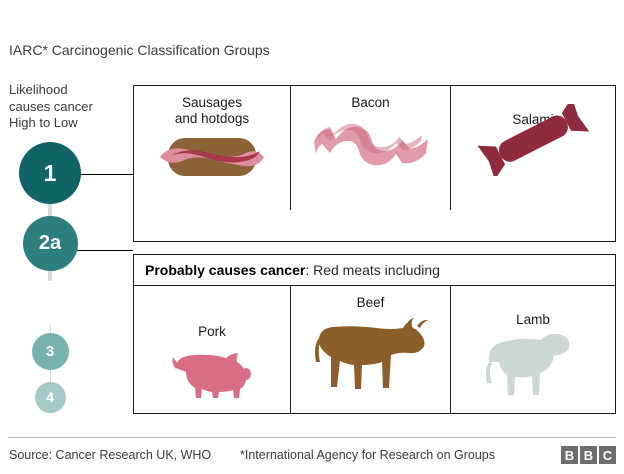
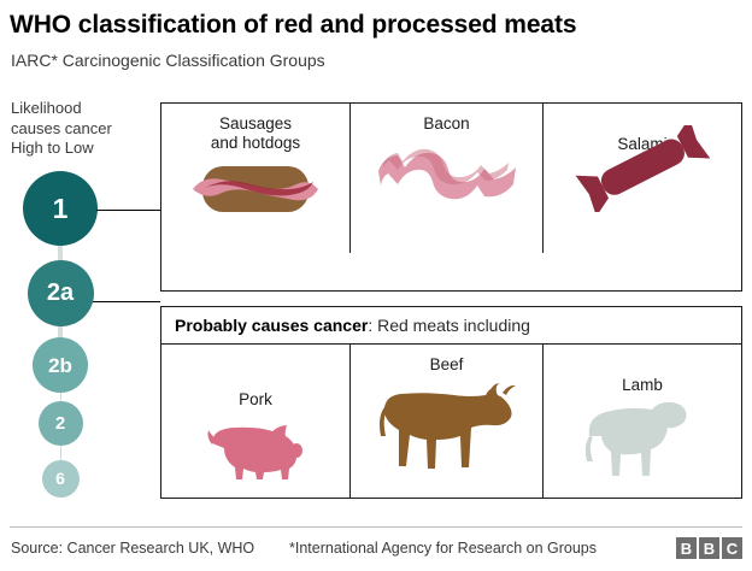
+ WHO classification of red and processed meats
  IARC* Carcinogenic Classification Groups
  Likelihood
  causes cancer
  High to Low
  1
  2a
+ 2b
- 3
+ 2
- 4
+ 6
  Sausages
  and hotdogs
  Bacon
  Salam
  Probably causes cancer
  : Red meats including
  Pork
  Beef
  Lamb
  Source: Cancer Research UK, WHO
  *International Agency for Research on Groups
  B
  B
  C
